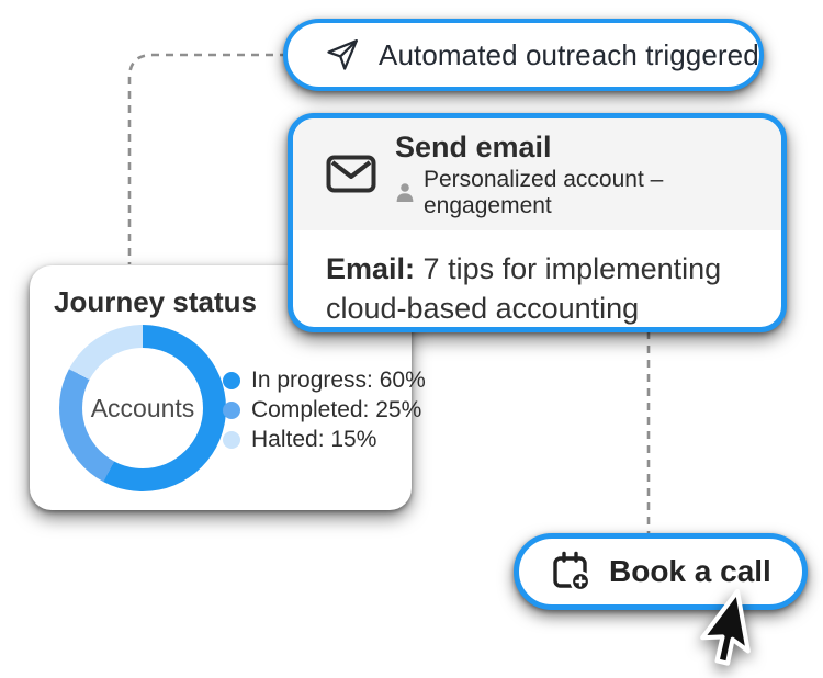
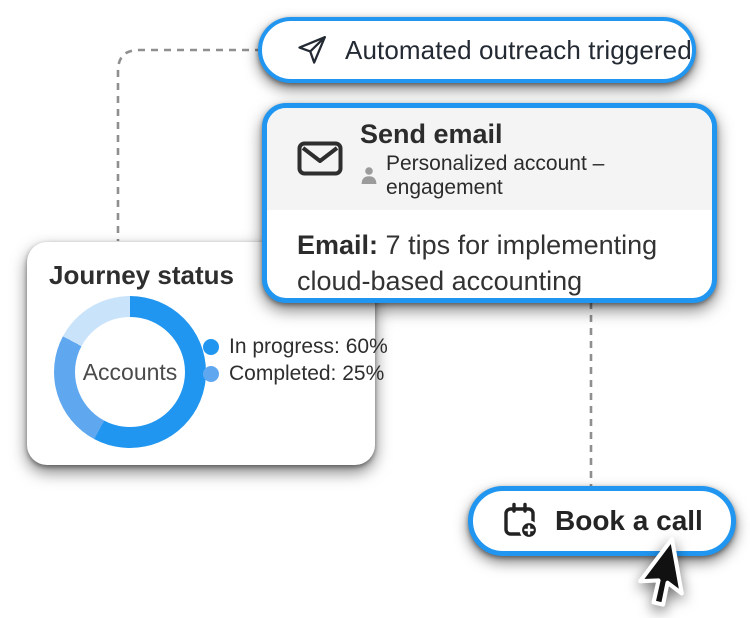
  Automated outreach triggered
  Send email
  Personalized account – engagement
  Email: 7 tips for implementing cloud-based accounting
  Journey status
  Accounts
  In progress: 60%
  Completed: 25%
- Halted: 15%
  Book a call
